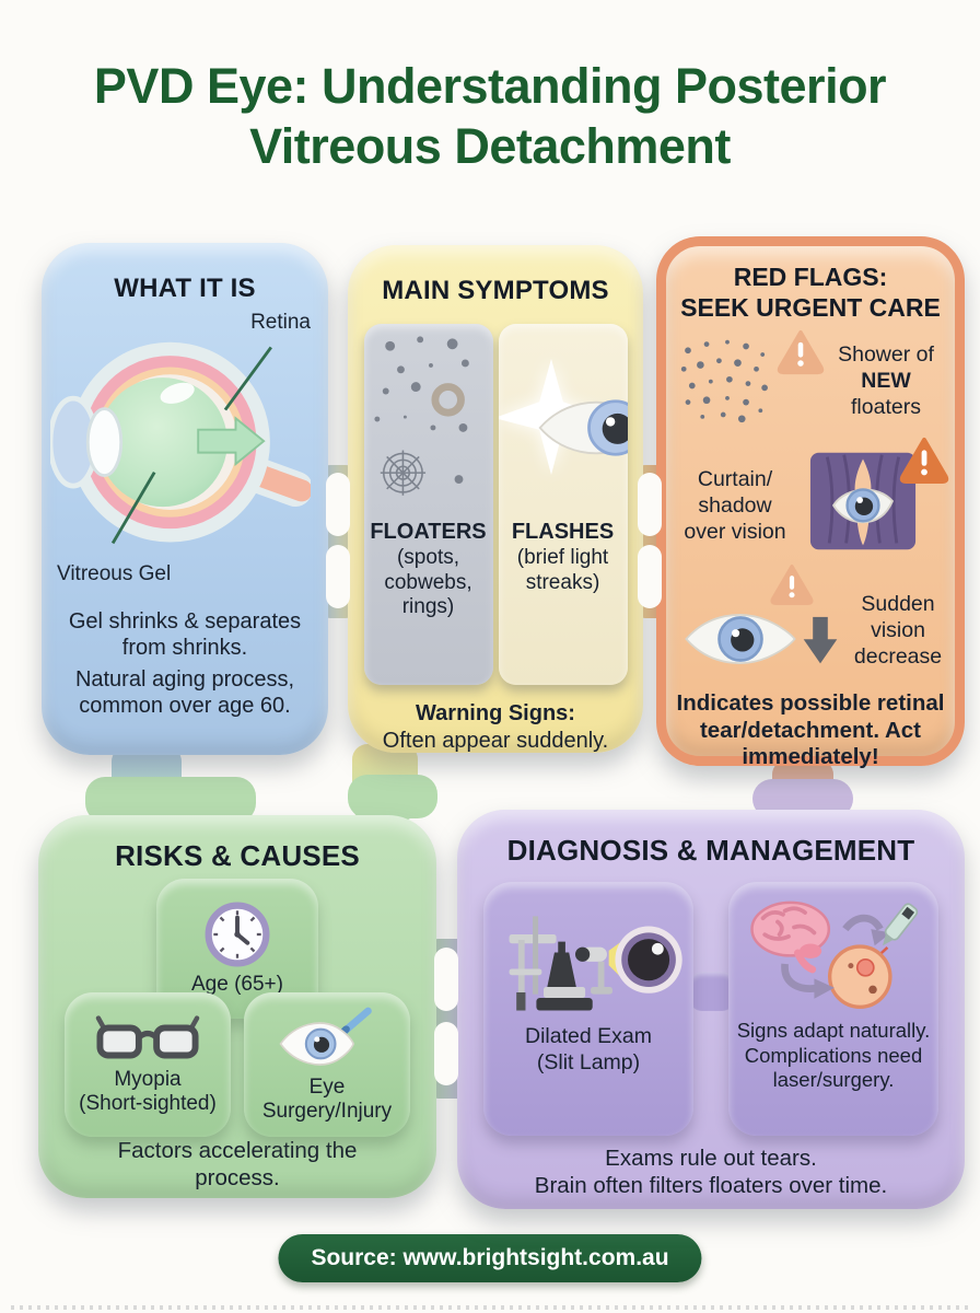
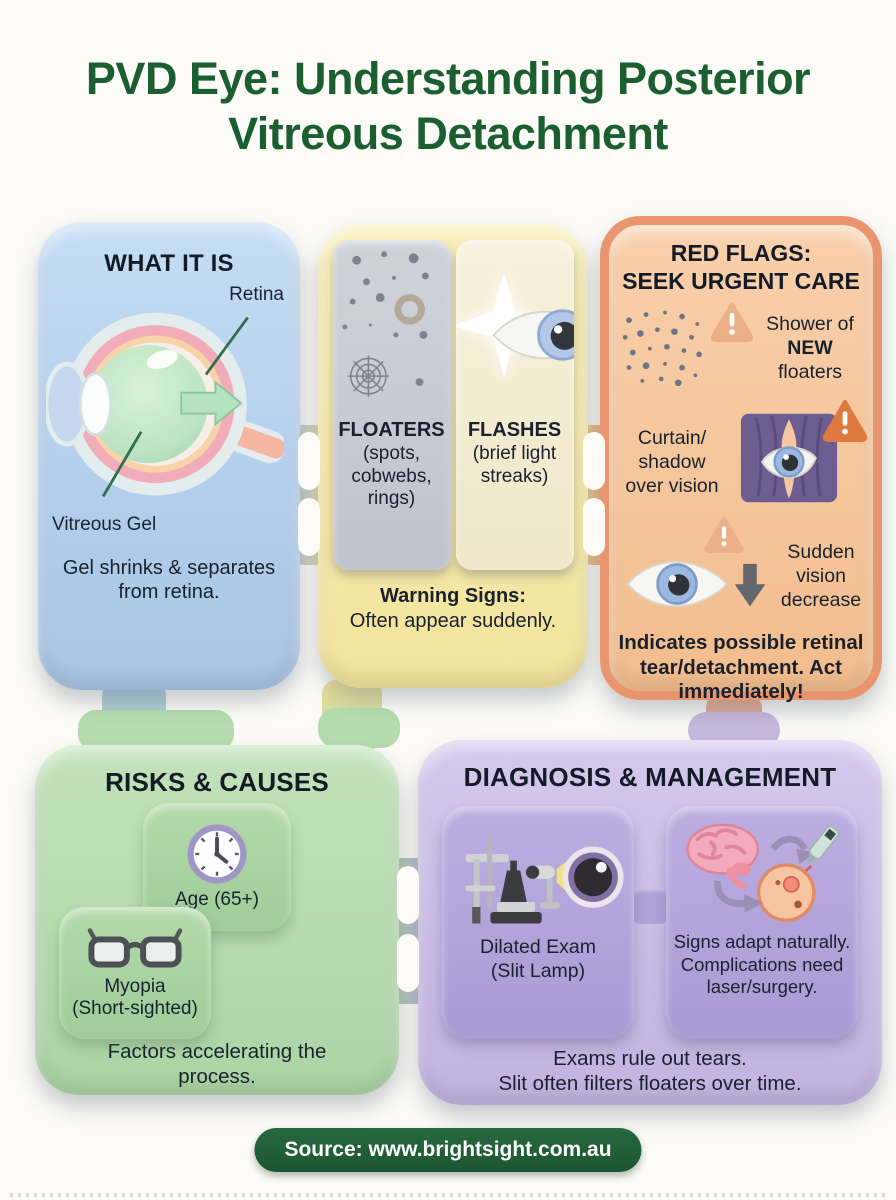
  PVD Eye: Understanding Posterior Vitreous Detachment
  WHAT IT IS
  Retina
  Vitreous Gel
- Gel shrinks & separates from shrinks.
+ Gel shrinks & separates from retina.
- Natural aging process, common over age 60.
- MAIN SYMPTOMS
  FLOATERS
  (spots, cobwebs, rings)
  FLASHES
  (brief light streaks)
  Warning Signs:
  Often appear suddenly.
  RED FLAGS:
  SEEK URGENT CARE
  Shower of
  NEW
  floaters
  Curtain/
  shadow
  over vision
  Sudden
  vision
  decrease
  Indicates possible retinal tear/detachment. Act immediately!
  RISKS & CAUSES
  Age (65+)
  Myopia
  (Short-sighted)
- Eye
- Surgery/Injury
  Factors accelerating the process.
  DIAGNOSIS & MANAGEMENT
  Dilated Exam
  (Slit Lamp)
  Signs adapt naturally. Complications need laser/surgery.
  Exams rule out tears.
- Brain often filters floaters over time.
+ Slit often filters floaters over time.
  Source: www.brightsight.com.au
